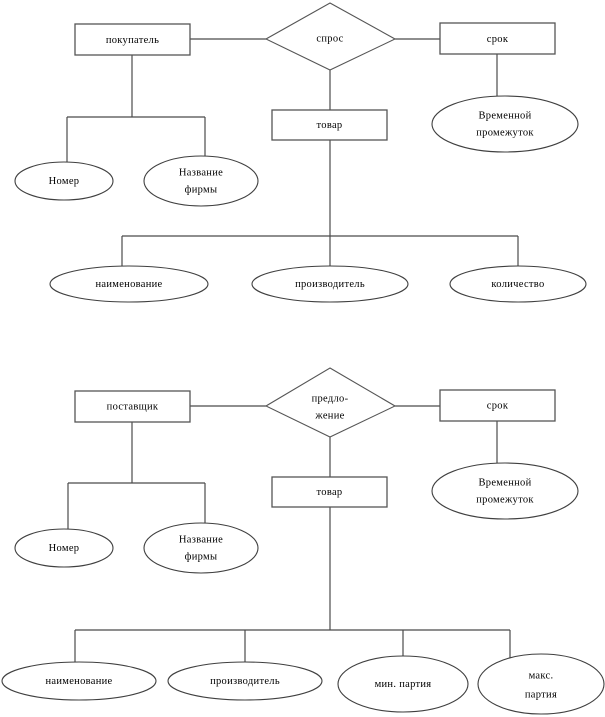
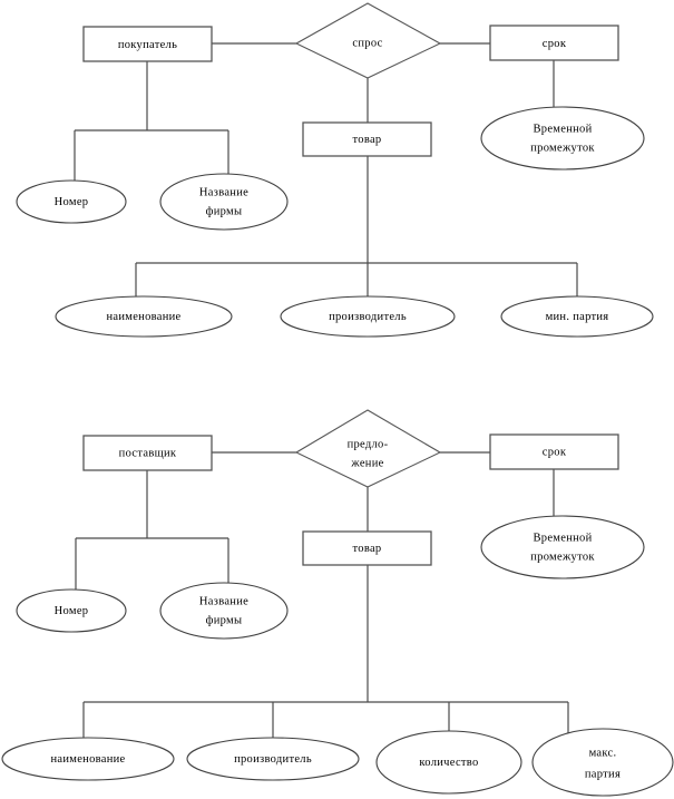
  покупатель
  спрос
  срок
  товар
  Временной
  промежуток
  Номер
  Название
  фирмы
  наименование
  производитель
- количество
+ мин. партия
  поставщик
  предло-
  жение
  срок
  товар
  Временной
  промежуток
  Номер
  Название
  фирмы
  наименование
  производитель
- мин. партия
+ количество
  макс.
  партия
